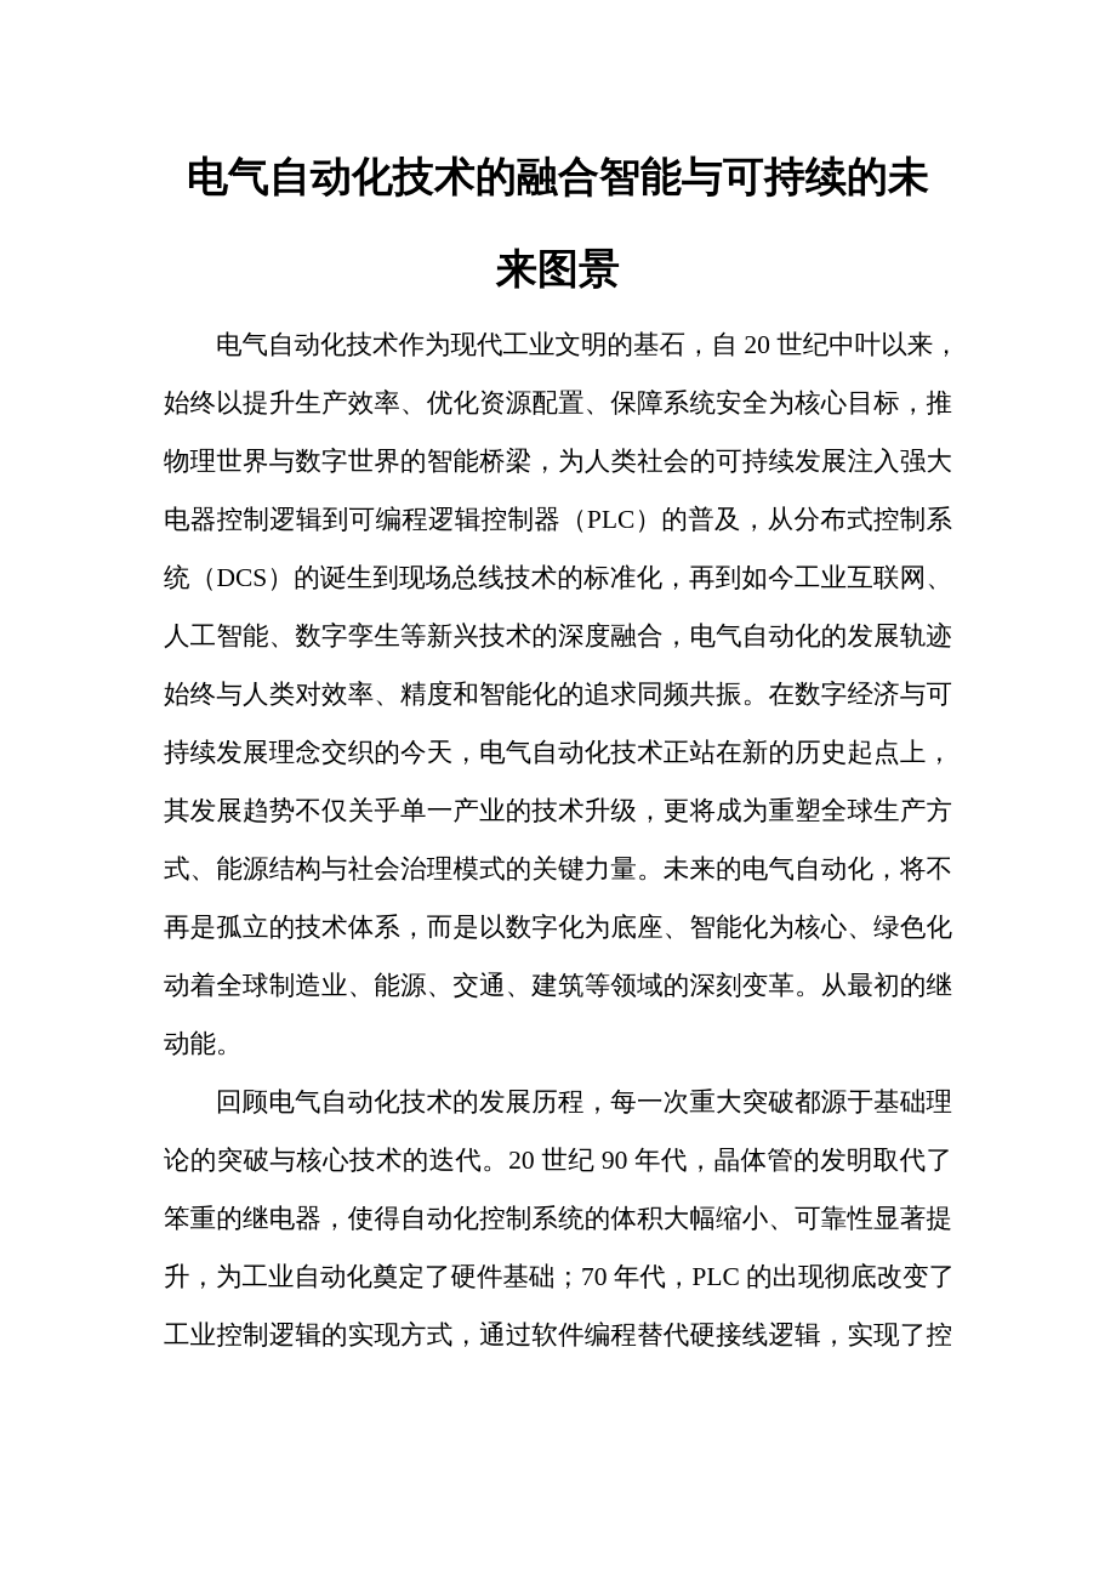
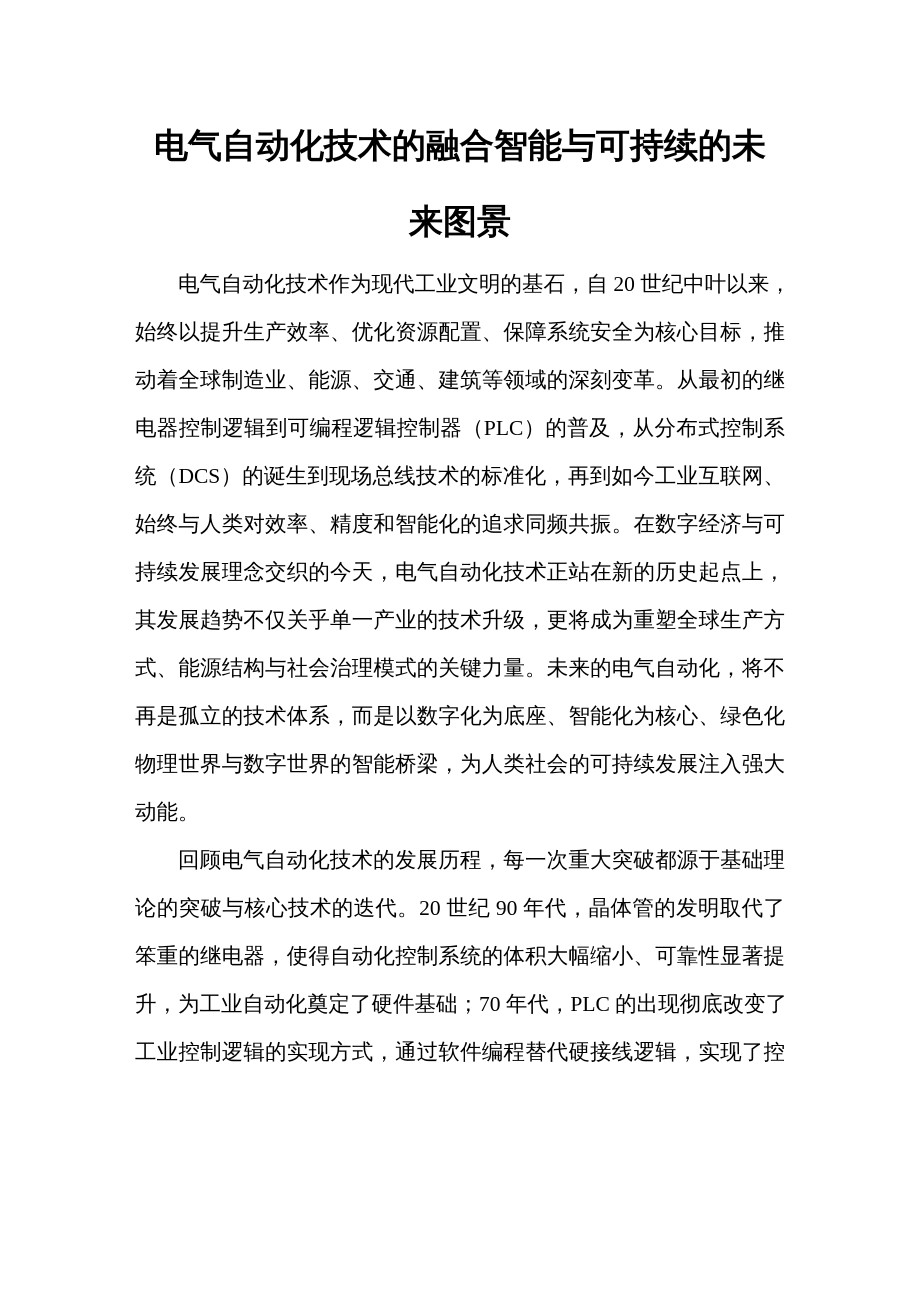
  电气自动化技术的融合智能与可持续的未
  来图景
  电气自动化技术作为现代工业文明的基石，自 20 世纪中叶以来，
  始终以提升生产效率、优化资源配置、保障系统安全为核心目标，推
- 物理世界与数字世界的智能桥梁，为人类社会的可持续发展注入强大
+ 动着全球制造业、能源、交通、建筑等领域的深刻变革。从最初的继
  电器控制逻辑到可编程逻辑控制器（PLC）的普及，从分布式控制系
  统（DCS）的诞生到现场总线技术的标准化，再到如今工业互联网、
- 人工智能、数字孪生等新兴技术的深度融合，电气自动化的发展轨迹
  始终与人类对效率、精度和智能化的追求同频共振。在数字经济与可
  持续发展理念交织的今天，电气自动化技术正站在新的历史起点上，
  其发展趋势不仅关乎单一产业的技术升级，更将成为重塑全球生产方
  式、能源结构与社会治理模式的关键力量。未来的电气自动化，将不
  再是孤立的技术体系，而是以数字化为底座、智能化为核心、绿色化
- 动着全球制造业、能源、交通、建筑等领域的深刻变革。从最初的继
+ 物理世界与数字世界的智能桥梁，为人类社会的可持续发展注入强大
  动能。
  回顾电气自动化技术的发展历程，每一次重大突破都源于基础理
  论的突破与核心技术的迭代。20 世纪 90 年代，晶体管的发明取代了
  笨重的继电器，使得自动化控制系统的体积大幅缩小、可靠性显著提
  升，为工业自动化奠定了硬件基础；70 年代，PLC 的出现彻底改变了
  工业控制逻辑的实现方式，通过软件编程替代硬接线逻辑，实现了控
